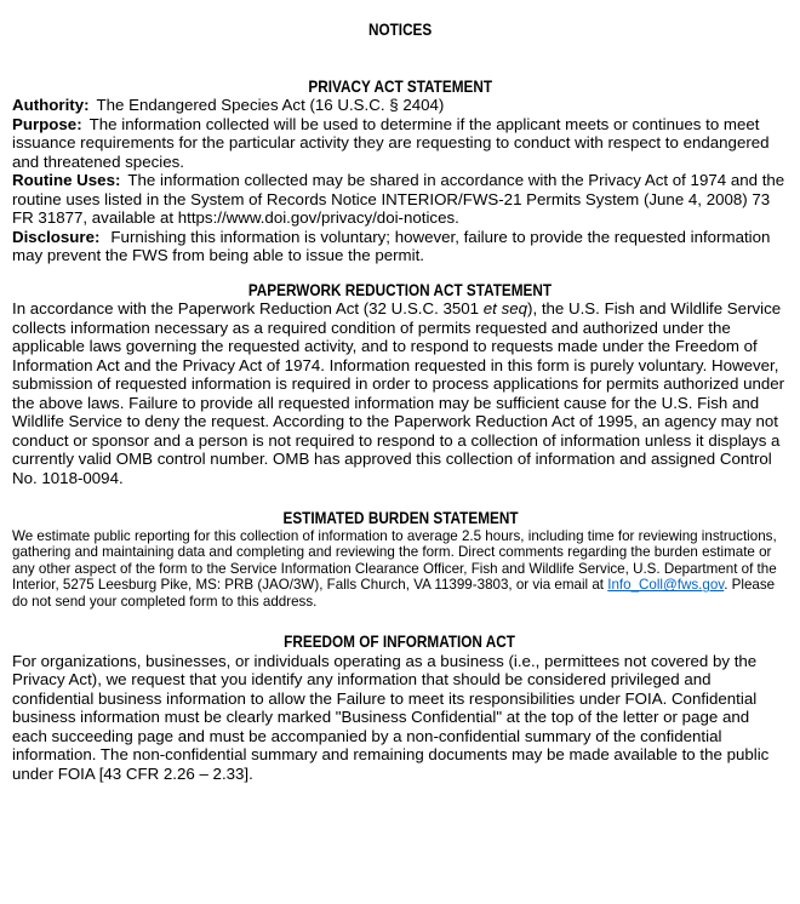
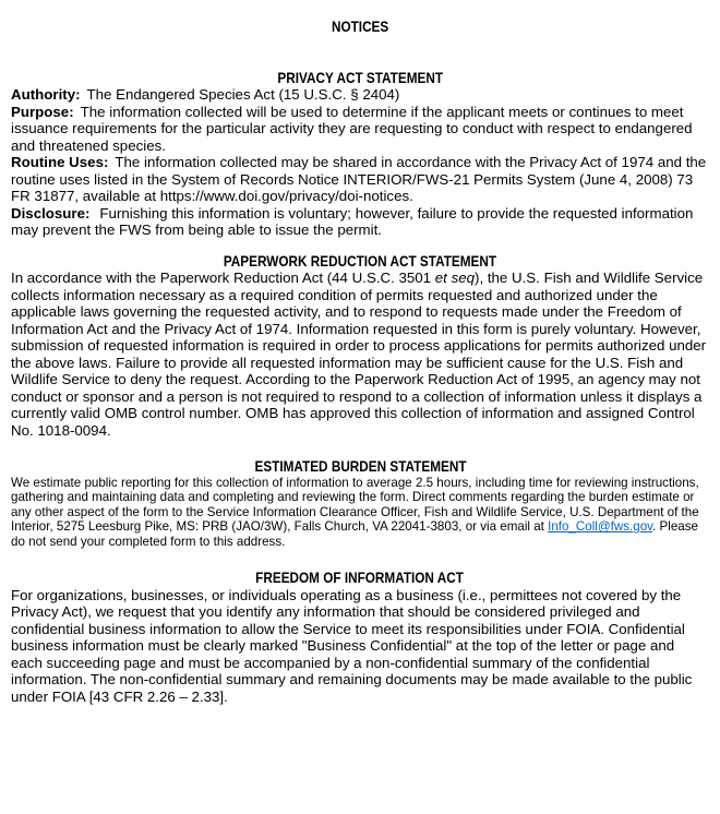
  NOTICES
  PRIVACY ACT STATEMENT
- Authority: The Endangered Species Act (16 U.S.C. § 2404)
+ Authority: The Endangered Species Act (15 U.S.C. § 2404)
  Purpose: The information collected will be used to determine if the applicant meets or continues to meet issuance requirements for the particular activity they are requesting to conduct with respect to endangered and threatened species.
  Routine Uses: The information collected may be shared in accordance with the Privacy Act of 1974 and the routine uses listed in the System of Records Notice INTERIOR/FWS-21 Permits System (June 4, 2008) 73 FR 31877, available at https://www.doi.gov/privacy/doi-notices.
  Disclosure: Furnishing this information is voluntary; however, failure to provide the requested information may prevent the FWS from being able to issue the permit.
  PAPERWORK REDUCTION ACT STATEMENT
- In accordance with the Paperwork Reduction Act (32 U.S.C. 3501 et seq), the U.S. Fish and Wildlife Service collects information necessary as a required condition of permits requested and authorized under the applicable laws governing the requested activity, and to respond to requests made under the Freedom of Information Act and the Privacy Act of 1974. Information requested in this form is purely voluntary. However, submission of requested information is required in order to process applications for permits authorized under the above laws. Failure to provide all requested information may be sufficient cause for the U.S. Fish and Wildlife Service to deny the request. According to the Paperwork Reduction Act of 1995, an agency may not conduct or sponsor and a person is not required to respond to a collection of information unless it displays a currently valid OMB control number. OMB has approved this collection of information and assigned Control No. 1018-0094.
+ In accordance with the Paperwork Reduction Act (44 U.S.C. 3501 et seq), the U.S. Fish and Wildlife Service collects information necessary as a required condition of permits requested and authorized under the applicable laws governing the requested activity, and to respond to requests made under the Freedom of Information Act and the Privacy Act of 1974. Information requested in this form is purely voluntary. However, submission of requested information is required in order to process applications for permits authorized under the above laws. Failure to provide all requested information may be sufficient cause for the U.S. Fish and Wildlife Service to deny the request. According to the Paperwork Reduction Act of 1995, an agency may not conduct or sponsor and a person is not required to respond to a collection of information unless it displays a currently valid OMB control number. OMB has approved this collection of information and assigned Control No. 1018-0094.
  ESTIMATED BURDEN STATEMENT
- We estimate public reporting for this collection of information to average 2.5 hours, including time for reviewing instructions, gathering and maintaining data and completing and reviewing the form. Direct comments regarding the burden estimate or any other aspect of the form to the Service Information Clearance Officer, Fish and Wildlife Service, U.S. Department of the Interior, 5275 Leesburg Pike, MS: PRB (JAO/3W), Falls Church, VA 11399-3803, or via email at Info_Coll@fws.gov. Please do not send your completed form to this address.
+ We estimate public reporting for this collection of information to average 2.5 hours, including time for reviewing instructions, gathering and maintaining data and completing and reviewing the form. Direct comments regarding the burden estimate or any other aspect of the form to the Service Information Clearance Officer, Fish and Wildlife Service, U.S. Department of the Interior, 5275 Leesburg Pike, MS: PRB (JAO/3W), Falls Church, VA 22041-3803, or via email at Info_Coll@fws.gov. Please do not send your completed form to this address.
  FREEDOM OF INFORMATION ACT
- For organizations, businesses, or individuals operating as a business (i.e., permittees not covered by the Privacy Act), we request that you identify any information that should be considered privileged and confidential business information to allow the Failure to meet its responsibilities under FOIA. Confidential business information must be clearly marked "Business Confidential" at the top of the letter or page and each succeeding page and must be accompanied by a non-confidential summary of the confidential information. The non-confidential summary and remaining documents may be made available to the public under FOIA [43 CFR 2.26 – 2.33].
+ For organizations, businesses, or individuals operating as a business (i.e., permittees not covered by the Privacy Act), we request that you identify any information that should be considered privileged and confidential business information to allow the Service to meet its responsibilities under FOIA. Confidential business information must be clearly marked "Business Confidential" at the top of the letter or page and each succeeding page and must be accompanied by a non-confidential summary of the confidential information. The non-confidential summary and remaining documents may be made available to the public under FOIA [43 CFR 2.26 – 2.33].
